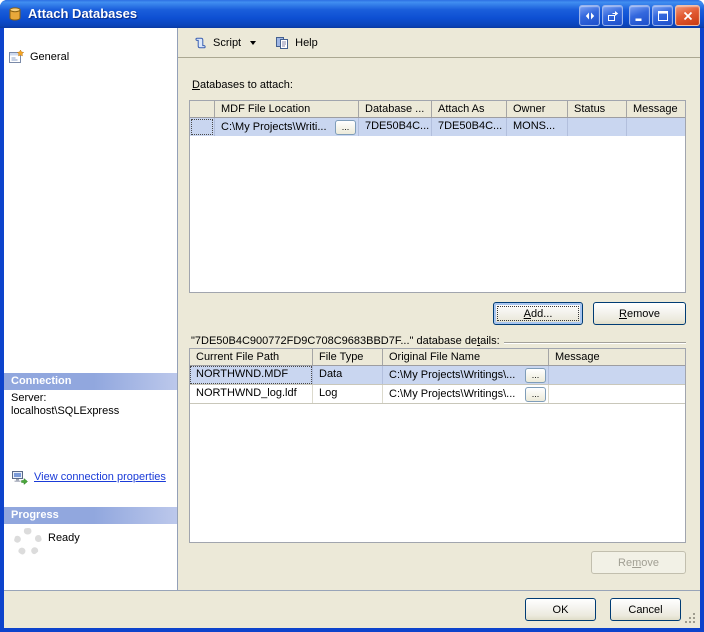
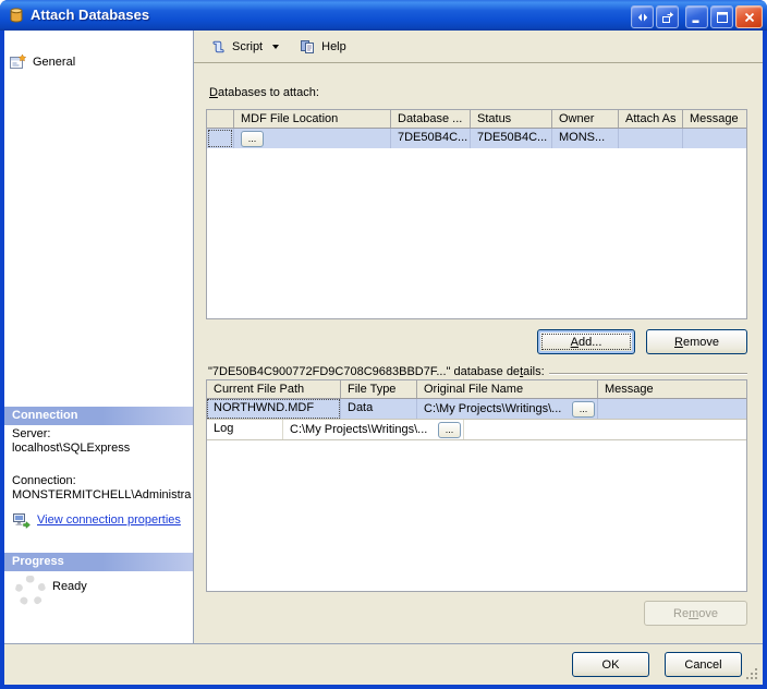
  Attach Databases
  General
  Connection
  Server:
  localhost\SQLExpress
+ Connection:
+ MONSTERMITCHELL\Administra
  View connection properties
  Progress
  Ready
  Script
  Help
  Databases to attach:
  MDF File Location
  Database ...
- Attach As
+ Status
  Owner
- Status
+ Attach As
  Message
- C:\My Projects\Writi...
  ...
  7DE50B4C...
  7DE50B4C...
  MONS...
  Add...
  Remove
  "7DE50B4C900772FD9C708C9683BBD7F..." database details:
  Current File Path
  File Type
  Original File Name
  Message
  NORTHWND.MDF
  Data
  C:\My Projects\Writings\...
  ...
- NORTHWND_log.ldf
  Log
  C:\My Projects\Writings\...
  ...
  Remove
  OK
  Cancel
